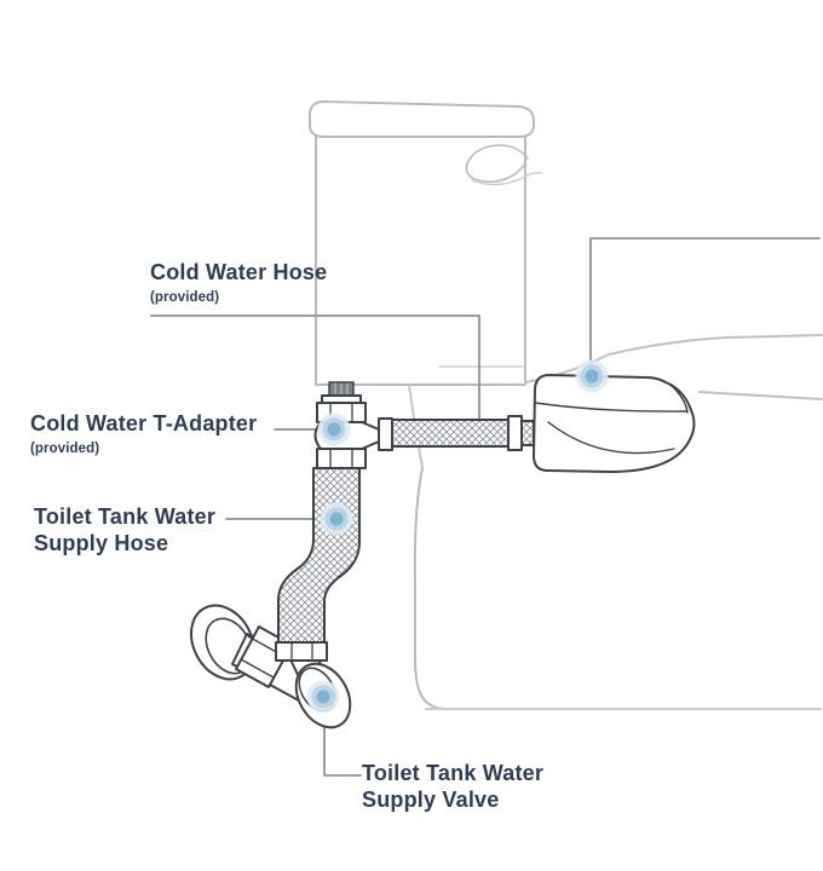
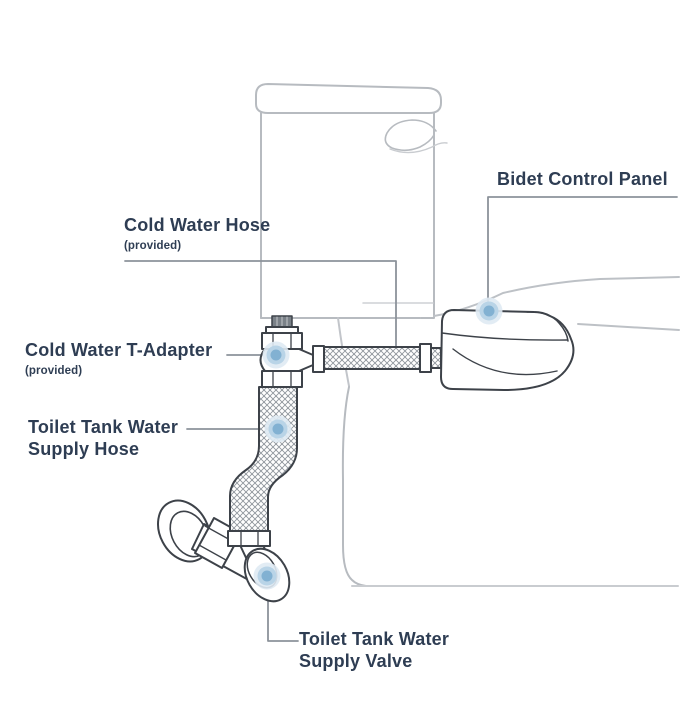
  Cold Water Hose
  (provided)
+ Bidet Control Panel
  Cold Water T-Adapter
  (provided)
  Toilet Tank Water
  Supply Hose
  Toilet Tank Water
  Supply Valve
